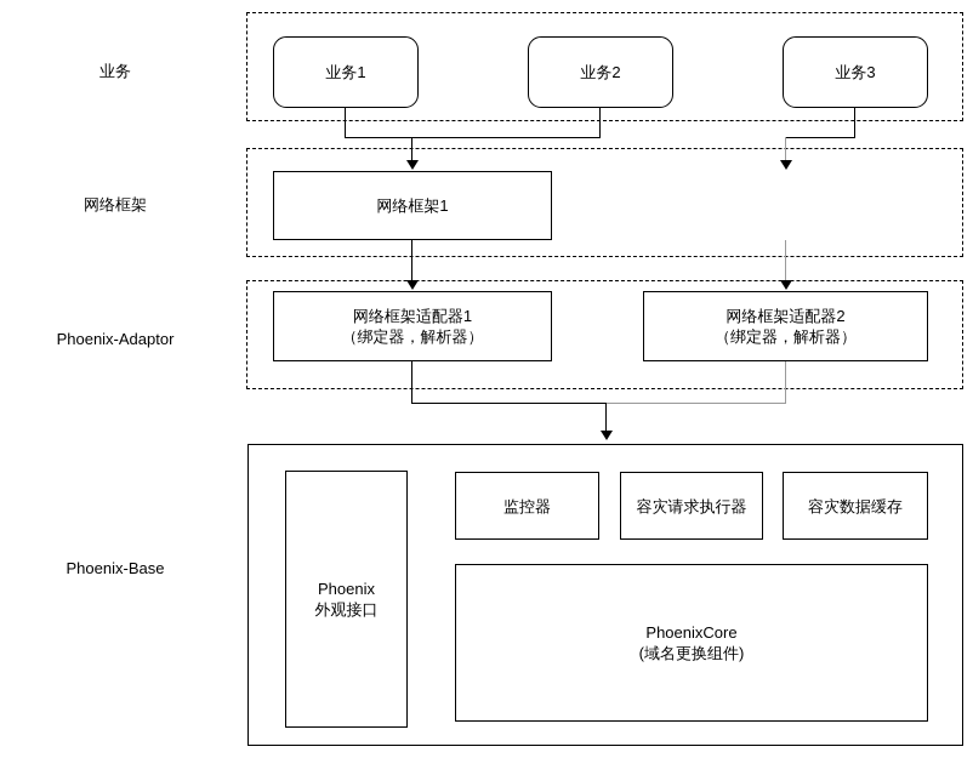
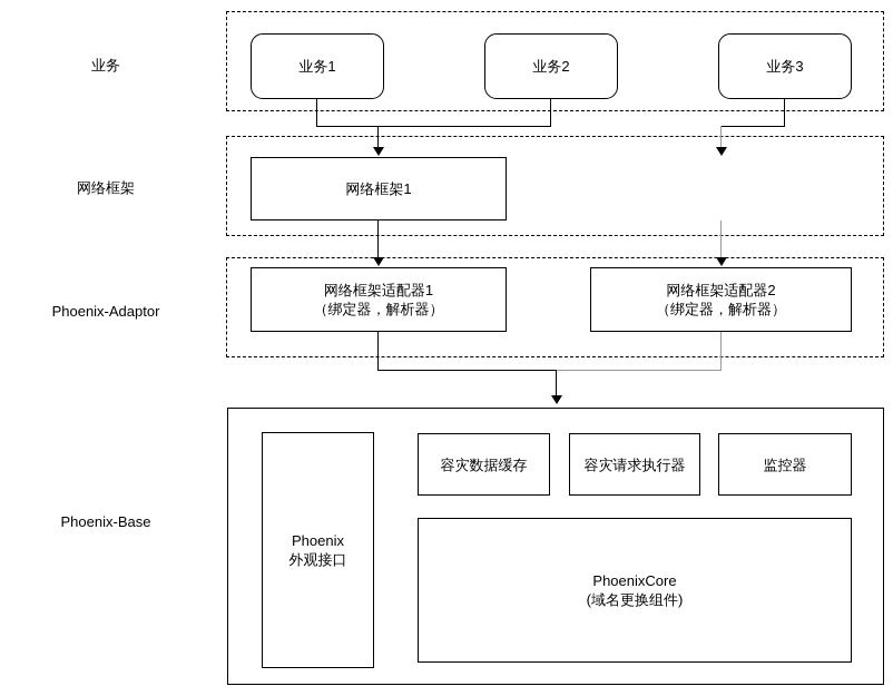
  业务
  网络框架
  Phoenix-Adaptor
  Phoenix-Base
  业务1
  业务2
  业务3
  网络框架1
  网络框架适配器1
  （绑定器，解析器）
  网络框架适配器2
  （绑定器，解析器）
  Phoenix
  外观接口
- 监控器
+ 容灾数据缓存
  容灾请求执行器
- 容灾数据缓存
+ 监控器
  PhoenixCore
  (域名更换组件)
